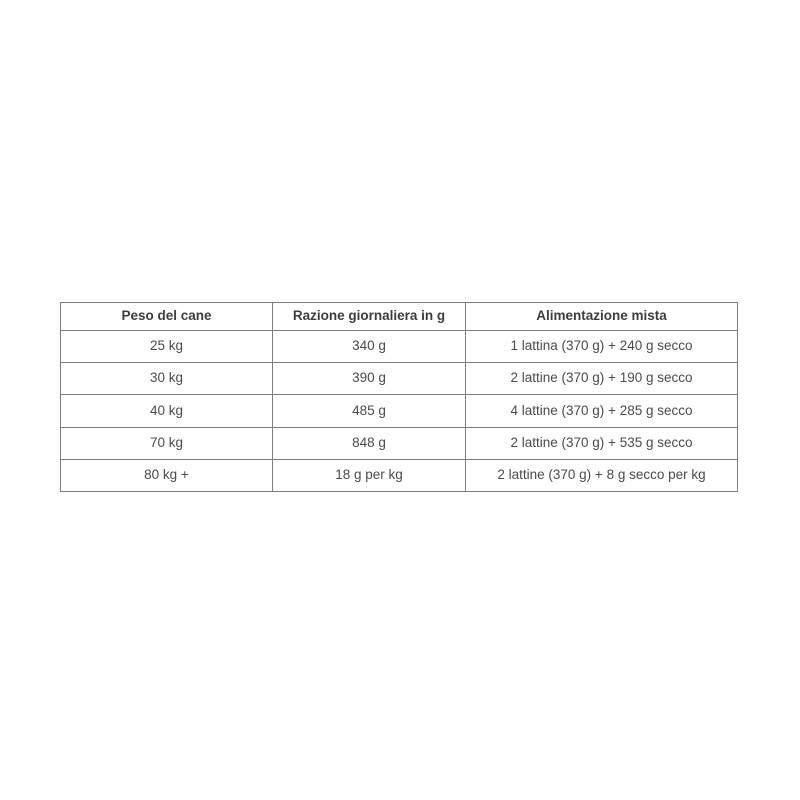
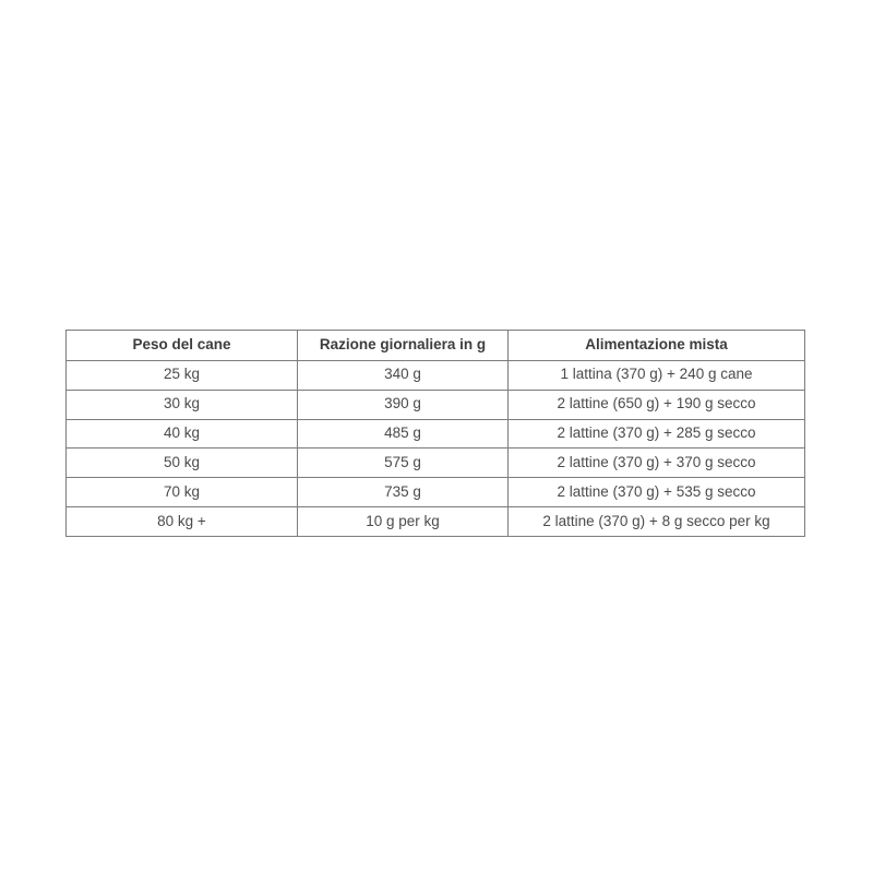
  Peso del cane	Razione giornaliera in g	Alimentazione mista
- 25 kg	340 g	1 lattina (370 g) + 240 g secco
+ 25 kg	340 g	1 lattina (370 g) + 240 g cane
- 30 kg	390 g	2 lattine (370 g) + 190 g secco
+ 30 kg	390 g	2 lattine (650 g) + 190 g secco
- 40 kg	485 g	4 lattine (370 g) + 285 g secco
+ 40 kg	485 g	2 lattine (370 g) + 285 g secco
+ 50 kg	575 g	2 lattine (370 g) + 370 g secco
- 70 kg	848 g	2 lattine (370 g) + 535 g secco
+ 70 kg	735 g	2 lattine (370 g) + 535 g secco
- 80 kg +	18 g per kg	2 lattine (370 g) + 8 g secco per kg
+ 80 kg +	10 g per kg	2 lattine (370 g) + 8 g secco per kg
